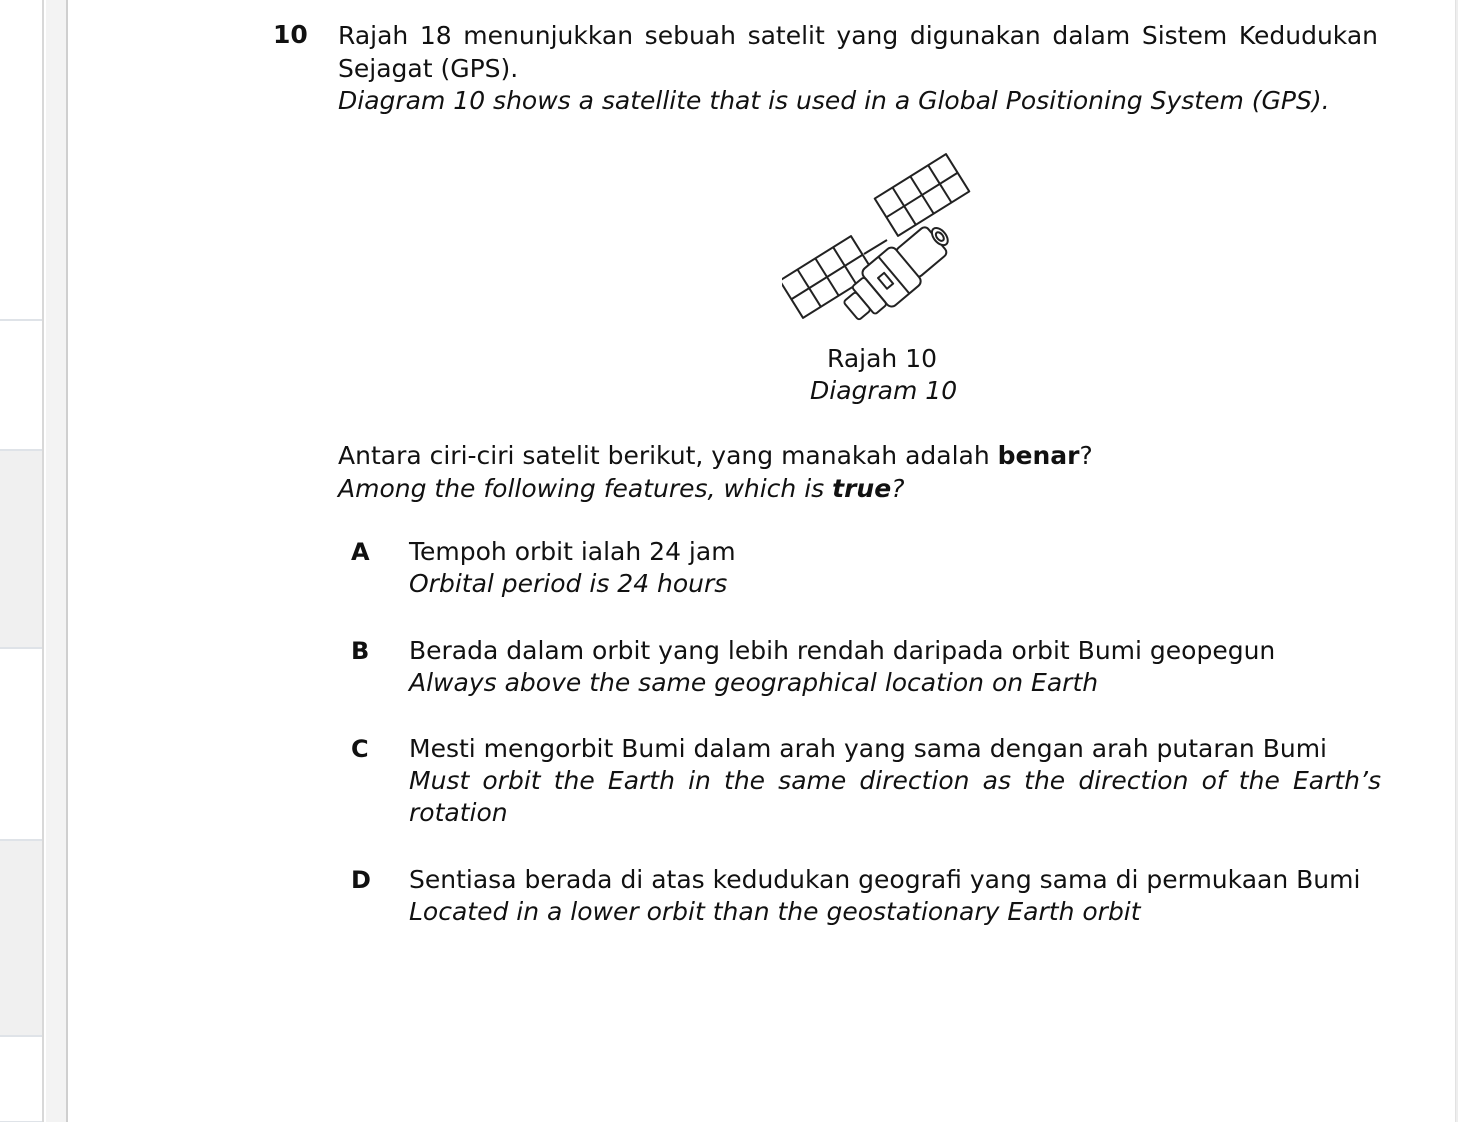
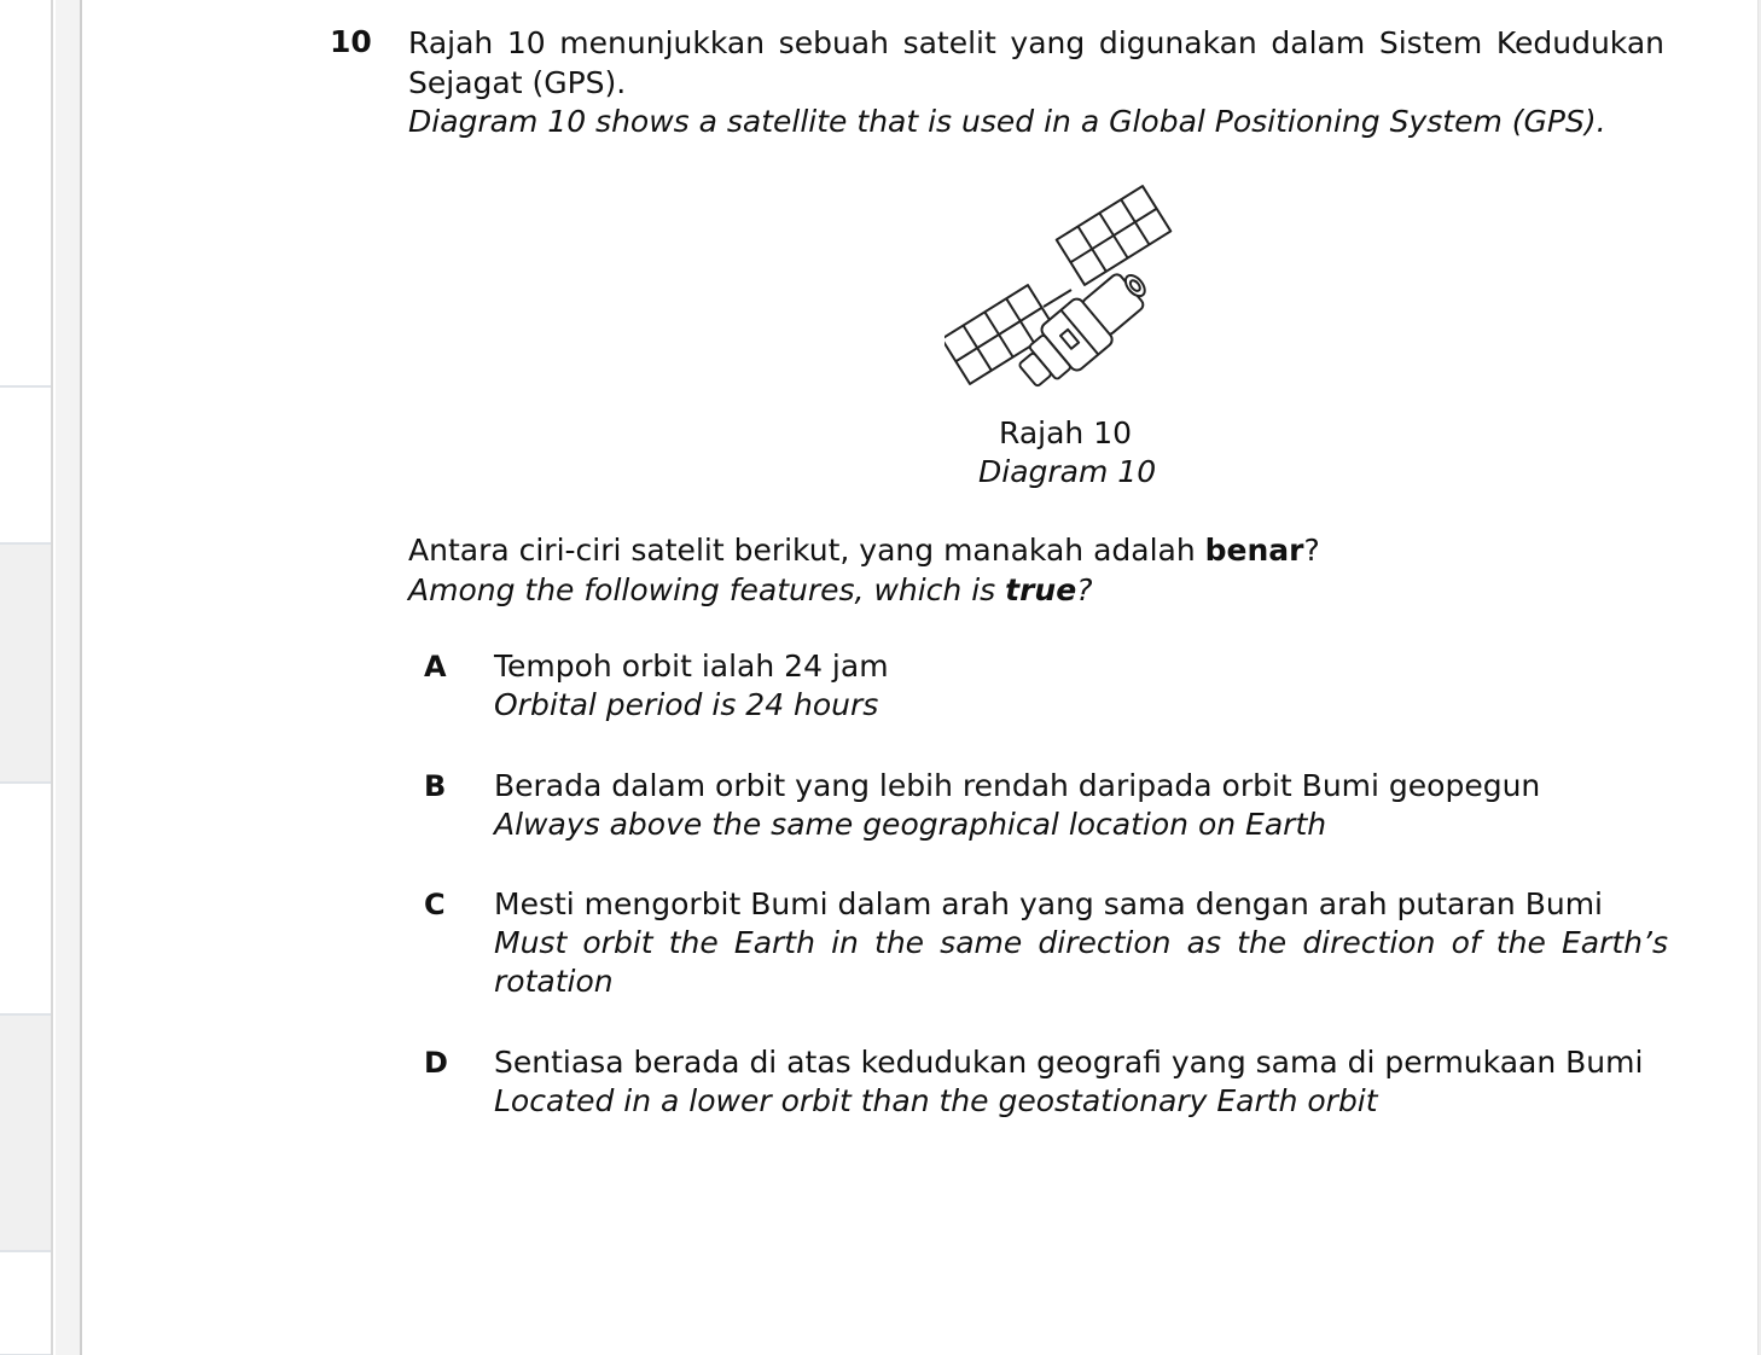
  10
- Rajah 18 menunjukkan sebuah satelit yang digunakan dalam Sistem Kedudukan Sejagat (GPS).
+ Rajah 10 menunjukkan sebuah satelit yang digunakan dalam Sistem Kedudukan Sejagat (GPS).
  Diagram 10 shows a satellite that is used in a Global Positioning System (GPS).
  Rajah 10
  Diagram 10
  Antara ciri-ciri satelit berikut, yang manakah adalah benar?
  Among the following features, which is true?
  A
  Tempoh orbit ialah 24 jam
  Orbital period is 24 hours
  B
  Berada dalam orbit yang lebih rendah daripada orbit Bumi geopegun
  Always above the same geographical location on Earth
  C
  Mesti mengorbit Bumi dalam arah yang sama dengan arah putaran Bumi
  Must orbit the Earth in the same direction as the direction of the Earth’s rotation
  D
  Sentiasa berada di atas kedudukan geografi yang sama di permukaan Bumi
  Located in a lower orbit than the geostationary Earth orbit
